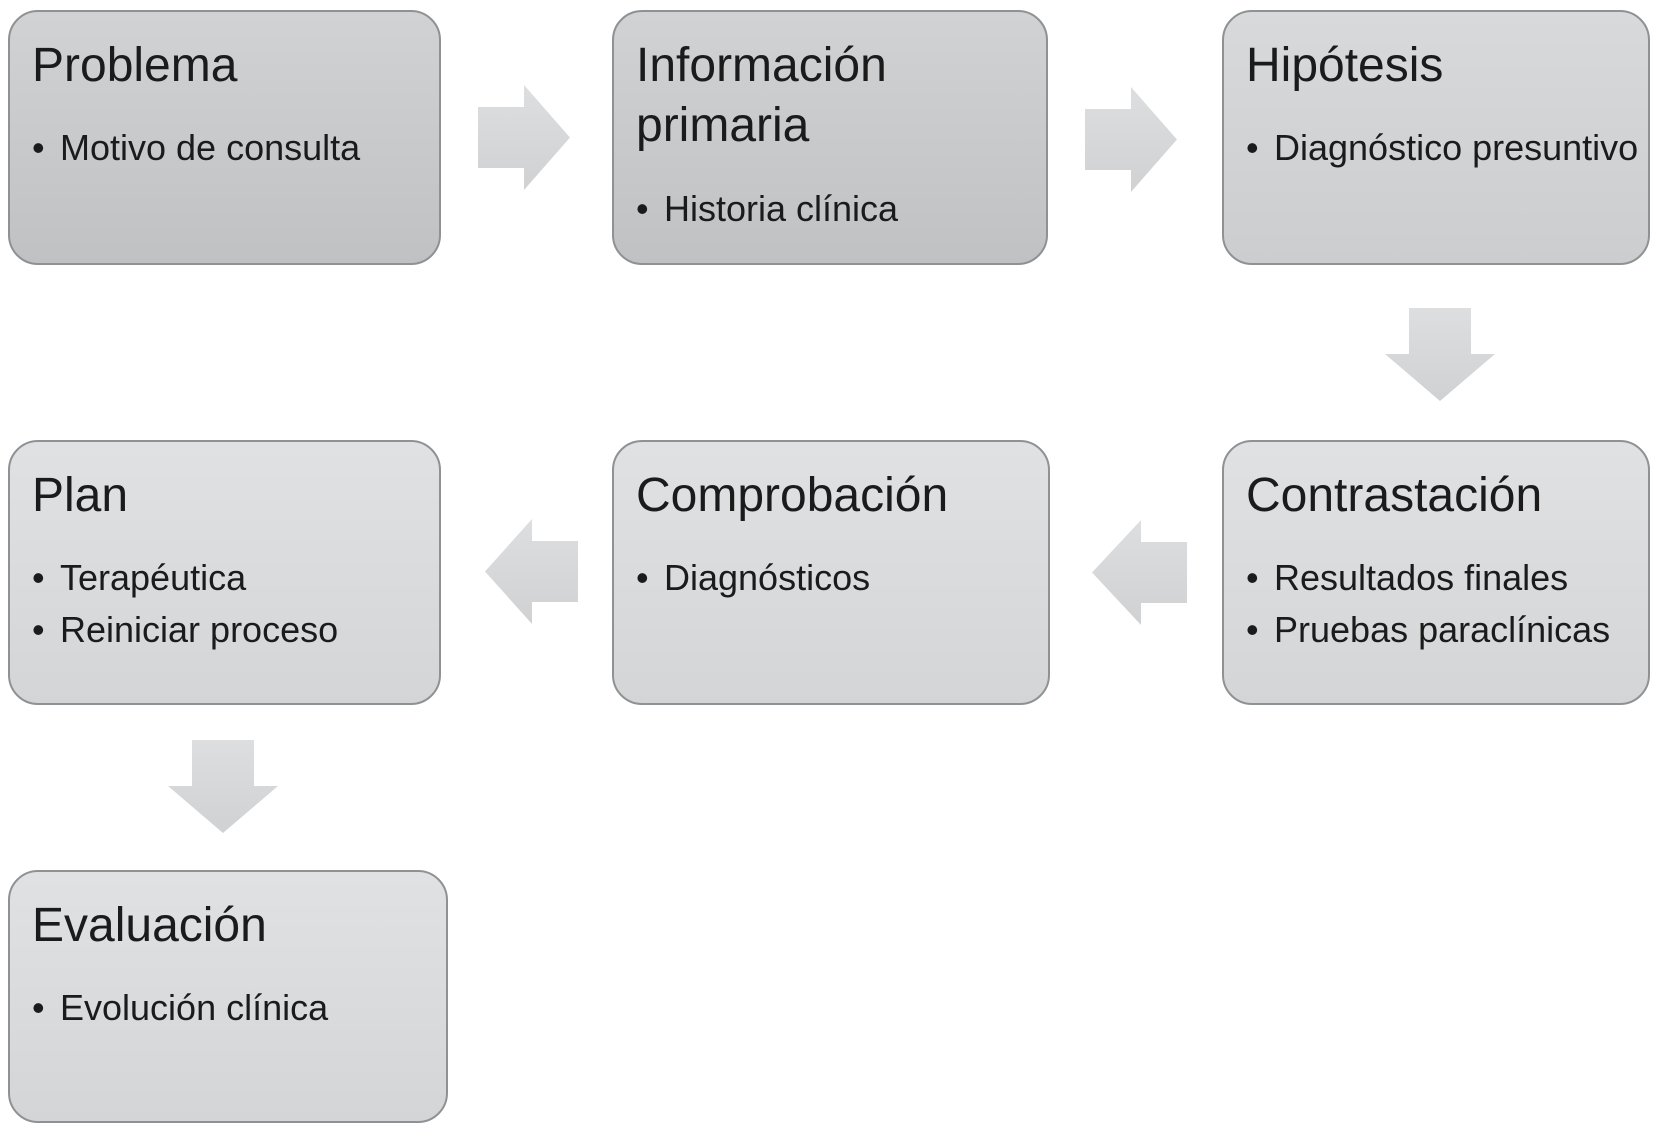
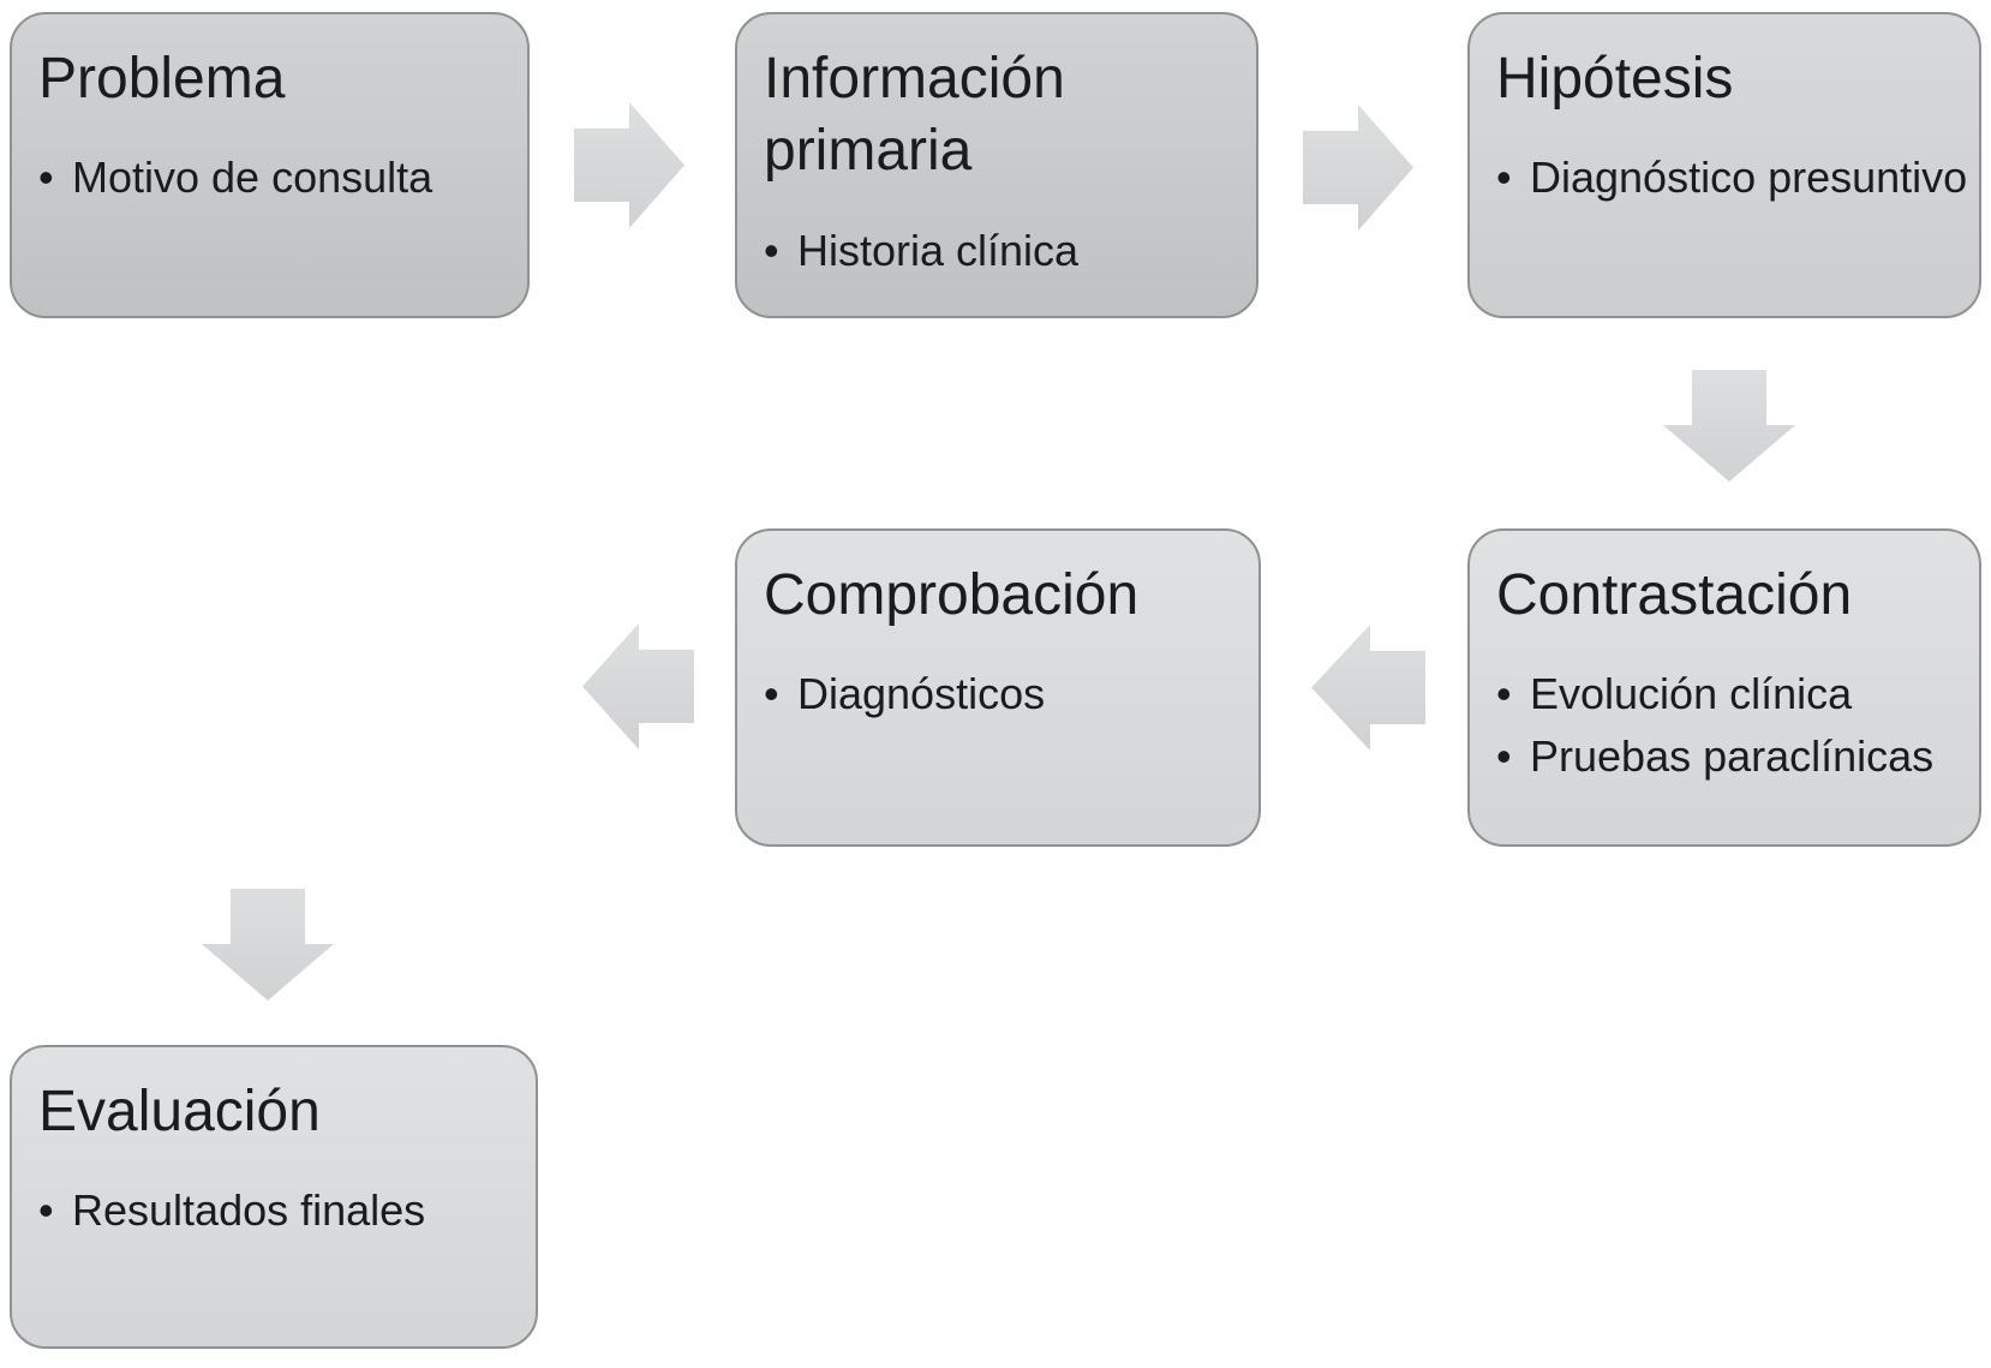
  Problema
  Motivo de consulta
  Información primaria
  Historia clínica
  Hipótesis
  Diagnóstico presuntivo
  Contrastación
- Resultados finales
+ Evolución clínica
  Pruebas paraclínicas
  Comprobación
  Diagnósticos
- Plan
- Terapéutica
- Reiniciar proceso
  Evaluación
- Evolución clínica
+ Resultados finales
